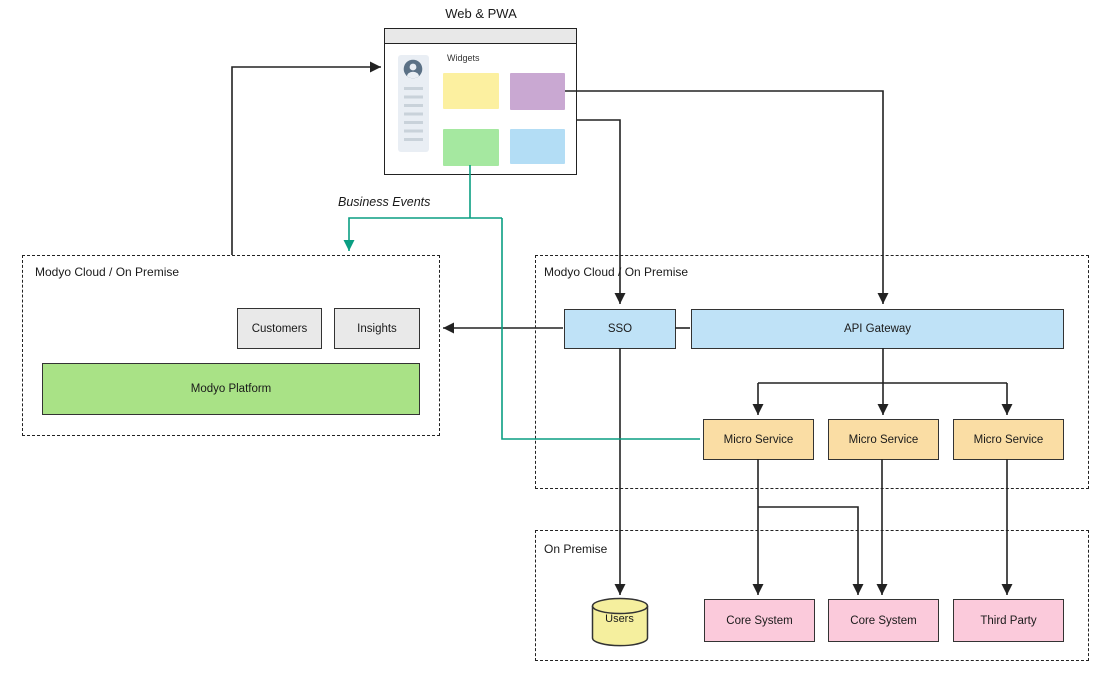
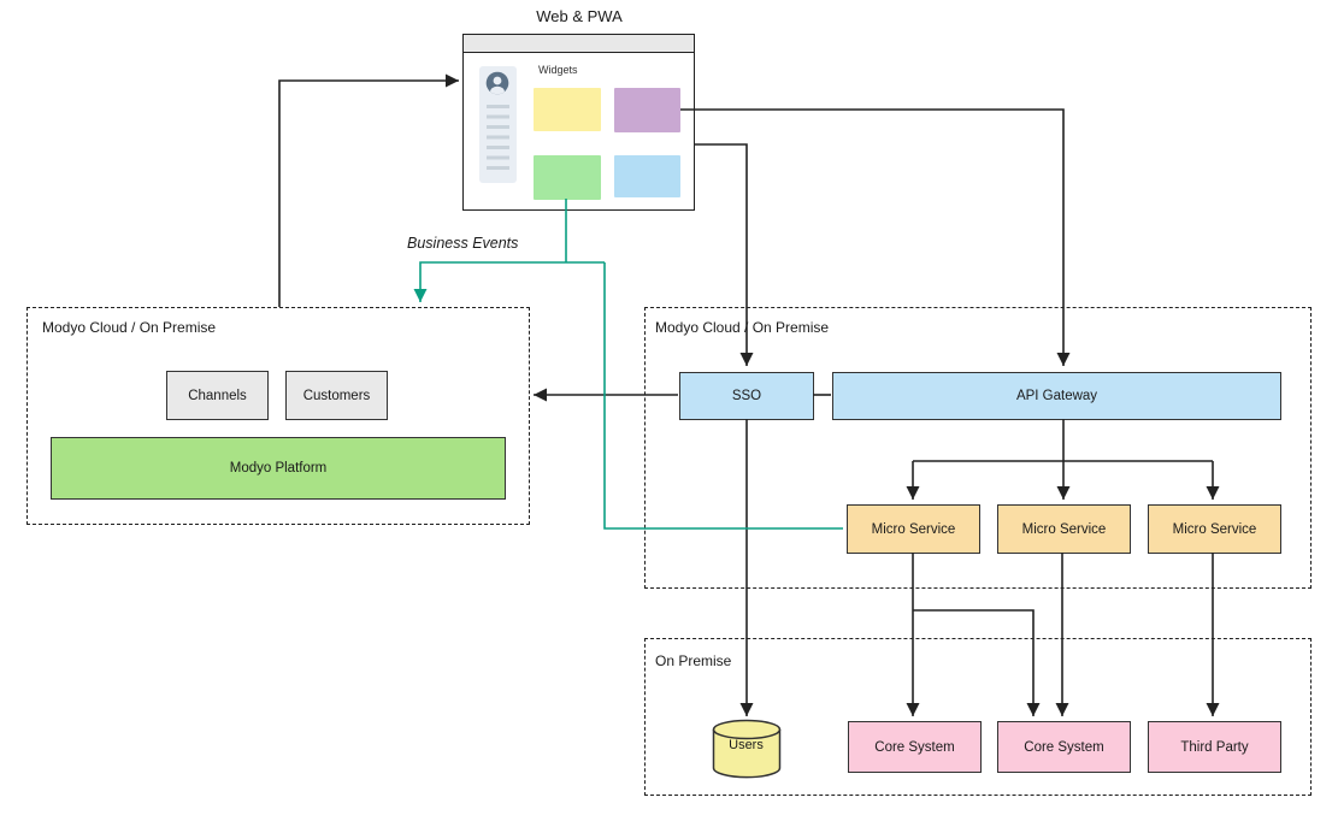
  Web & PWA
  Widgets
  Business Events
  Modyo Cloud / On Premise
+ Channels
  Customers
- Insights
  Modyo Platform
  Modyo Cloud On Premise
  SSO
  API Gateway
  Micro Service
  Micro Service
  Micro Service
  On Premise
  Core System
  Core System
  Third Party
  Users
